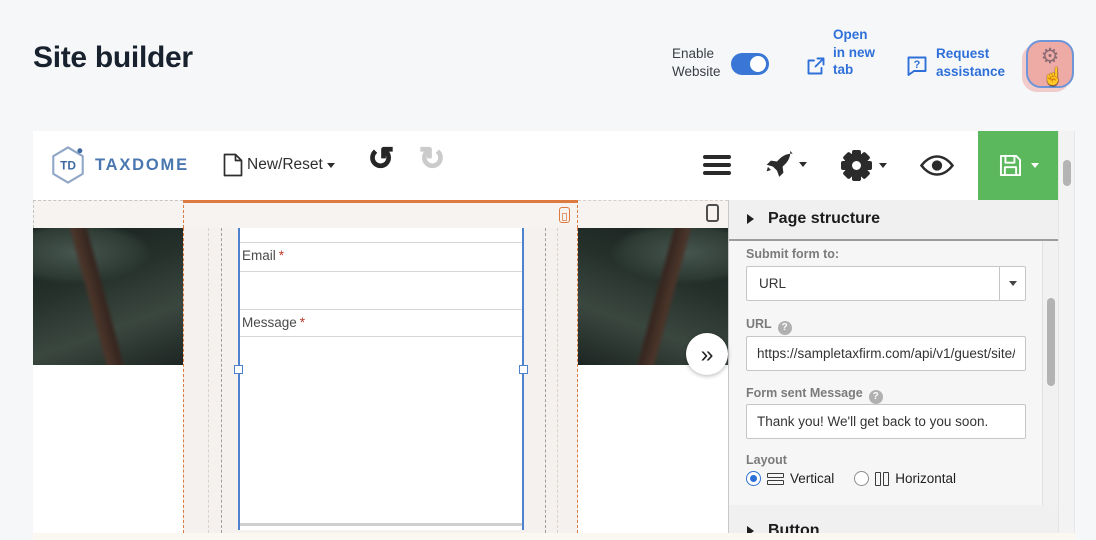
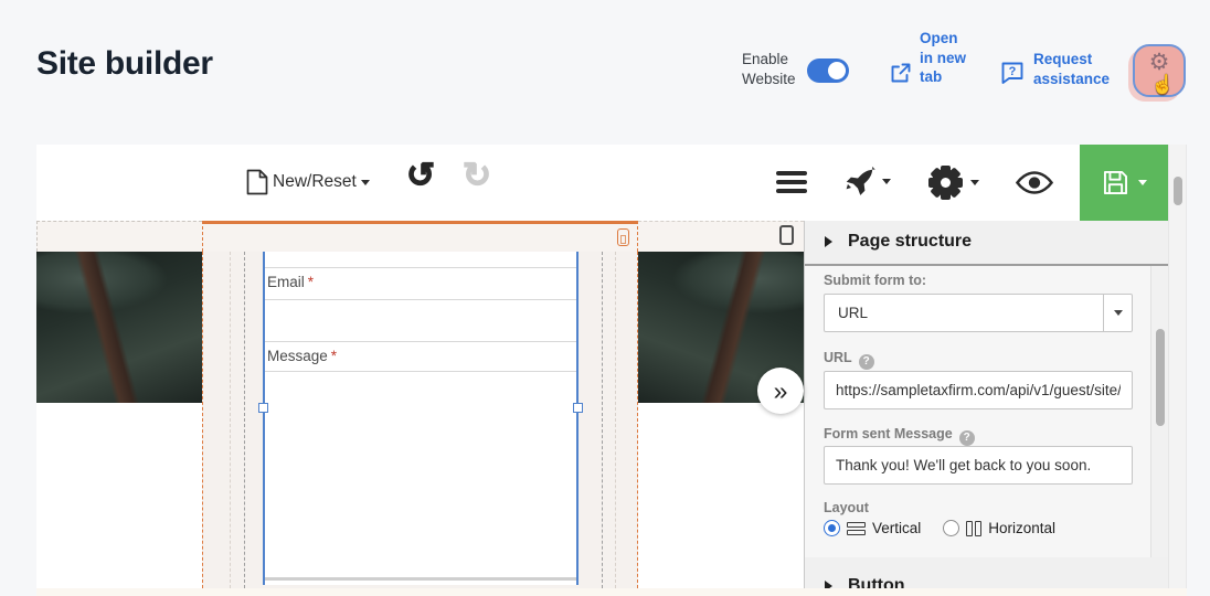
  Site builder
  Enable Website
  Open in new tab
  ?
  Request assistance
  ⚙
  ☝
- TD
- TAXDOME
  New/Reset
  ↺
  ↻
  Email *
  Message *
  »
  Page structure
  Submit form to:
  URL
  URL ?
  https://sampletaxfirm.com/api/v1/guest/site/
  Form sent Message ?
  Thank you! We'll get back to you soon.
  Layout
  Vertical
  Horizontal
  Button
